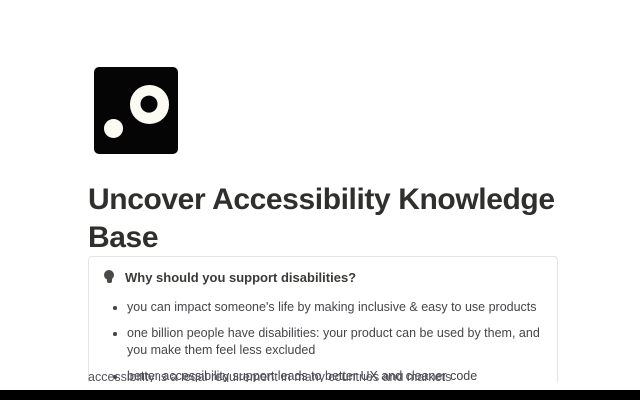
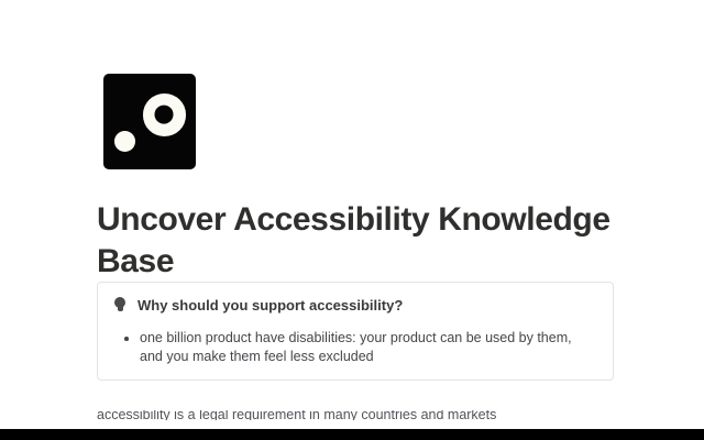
  Uncover Accessibility Knowledge Base
- Why should you support disabilities?
+ Why should you support accessibility?
- you can impact someone's life by making inclusive & easy to use products
- one billion people have disabilities: your product can be used by them, and you make them feel less excluded
+ one billion product have disabilities: your product can be used by them, and you make them feel less excluded
- better accessibility support leads to better UX and cleaner code
  accessibility is a legal requirement in many countries and markets
